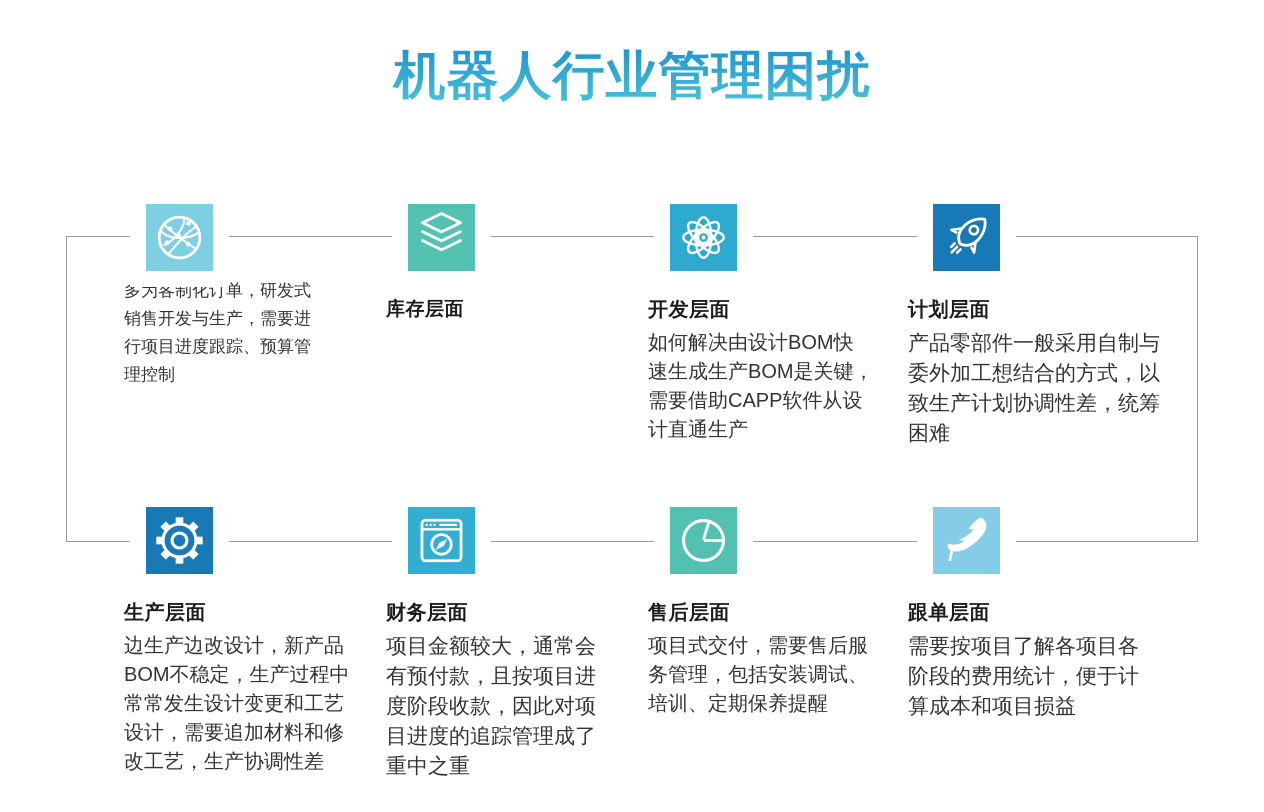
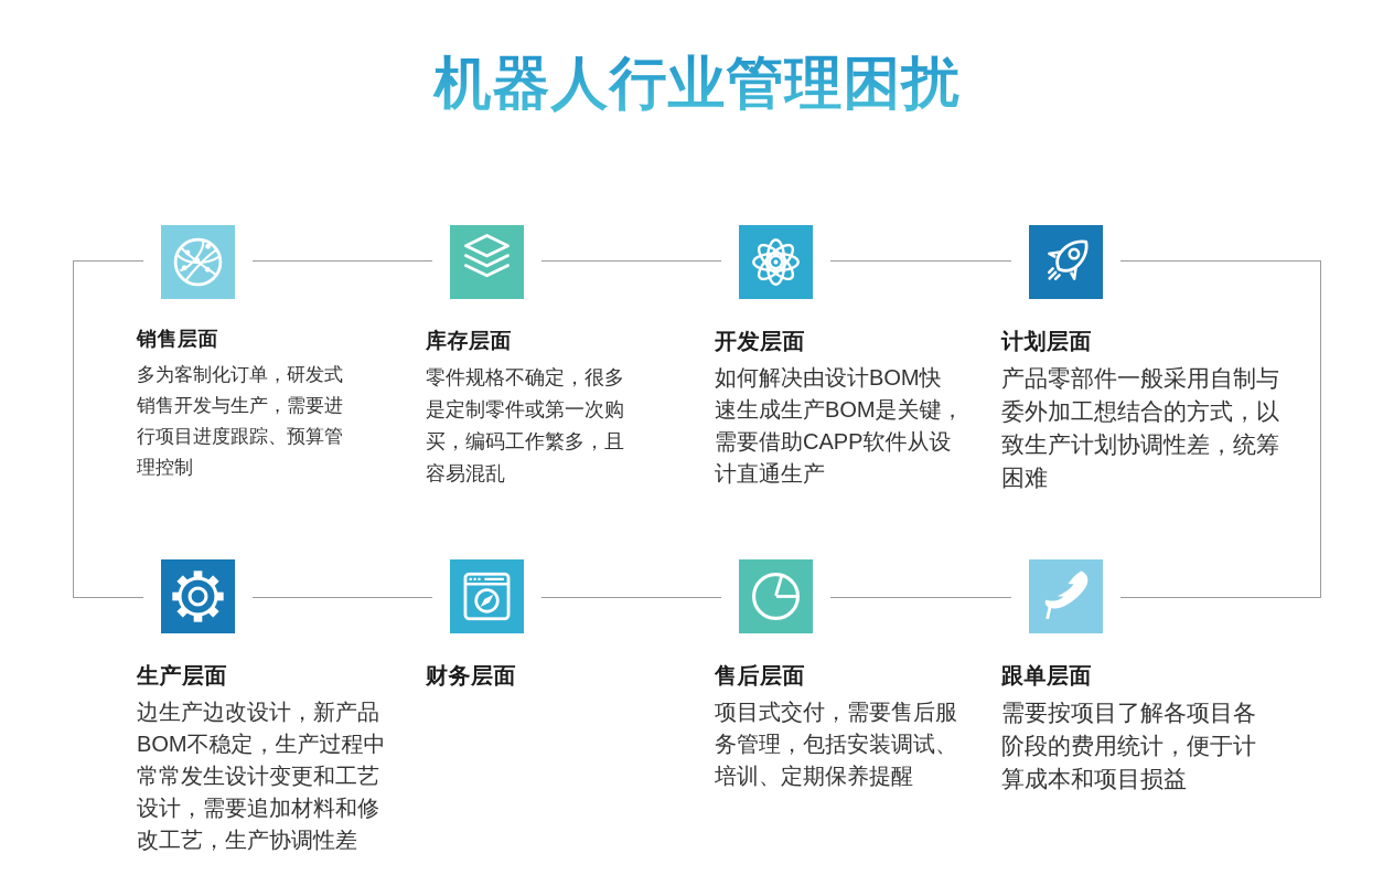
  机器人行业管理困扰
+ 销售层面
  多为客制化订单，研发式
  销售开发与生产，需要进
  行项目进度跟踪、预算管
  理控制
  库存层面
+ 零件规格不确定，很多
+ 是定制零件或第一次购
+ 买，编码工作繁多，且
+ 容易混乱
  开发层面
  如何解决由设计BOM快
  速生成生产BOM是关键，
  需要借助CAPP软件从设
  计直通生产
  计划层面
  产品零部件一般采用自制与
  委外加工想结合的方式，以
  致生产计划协调性差，统筹
  困难
  生产层面
  边生产边改设计，新产品
  BOM不稳定，生产过程中
  常常发生设计变更和工艺
  设计，需要追加材料和修
  改工艺，生产协调性差
  财务层面
- 项目金额较大，通常会
- 有预付款，且按项目进
- 度阶段收款，因此对项
- 目进度的追踪管理成了
- 重中之重
  售后层面
  项目式交付，需要售后服
  务管理，包括安装调试、
  培训、定期保养提醒
  跟单层面
  需要按项目了解各项目各
  阶段的费用统计，便于计
  算成本和项目损益
